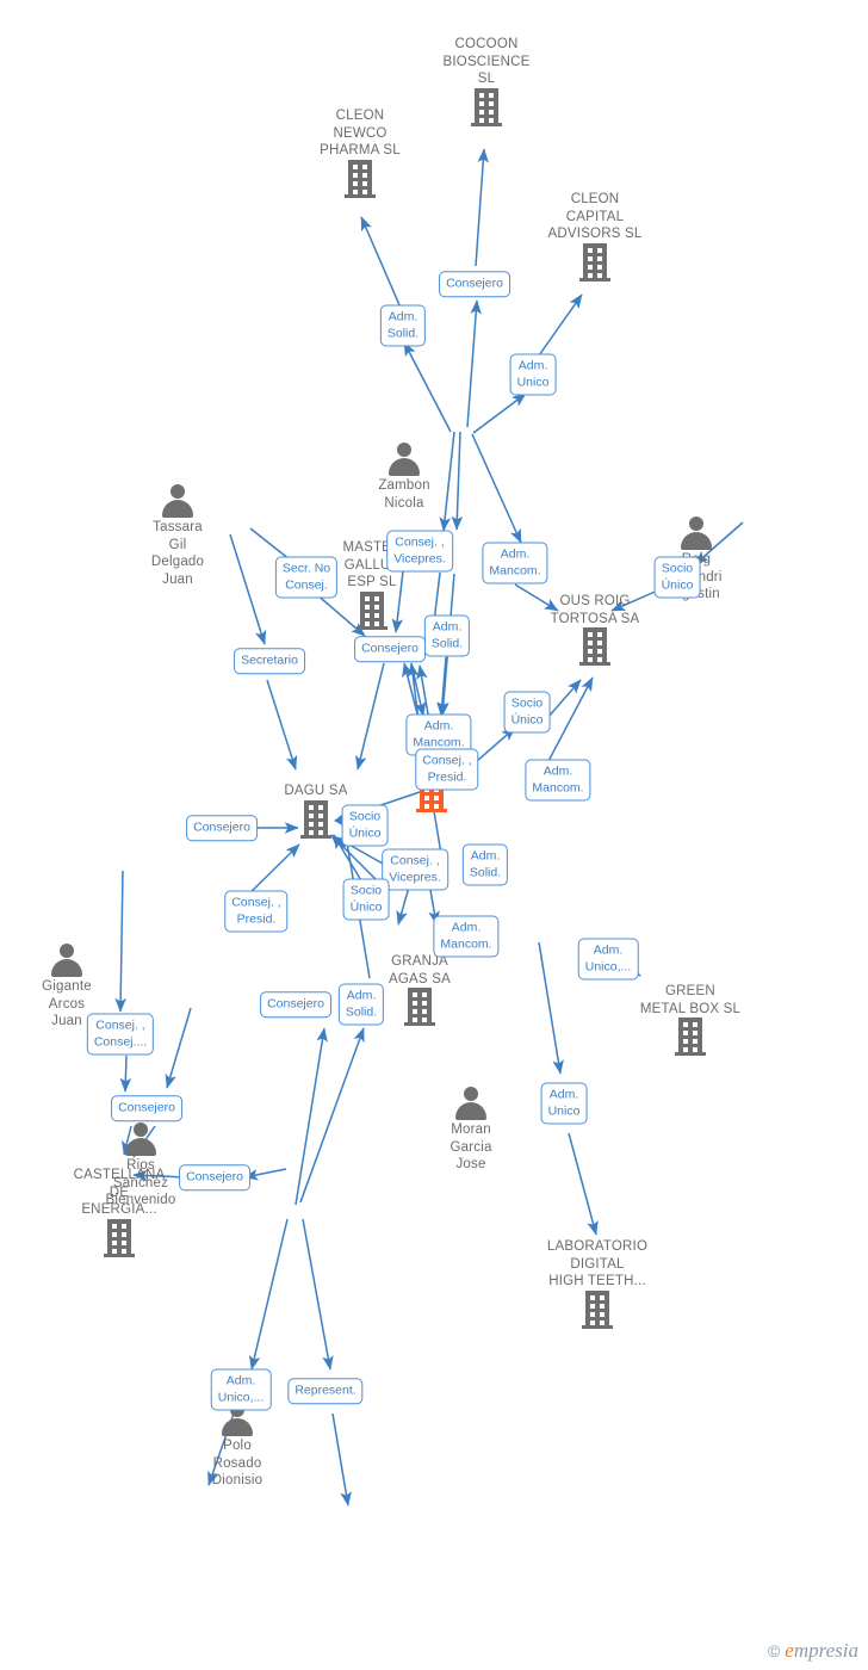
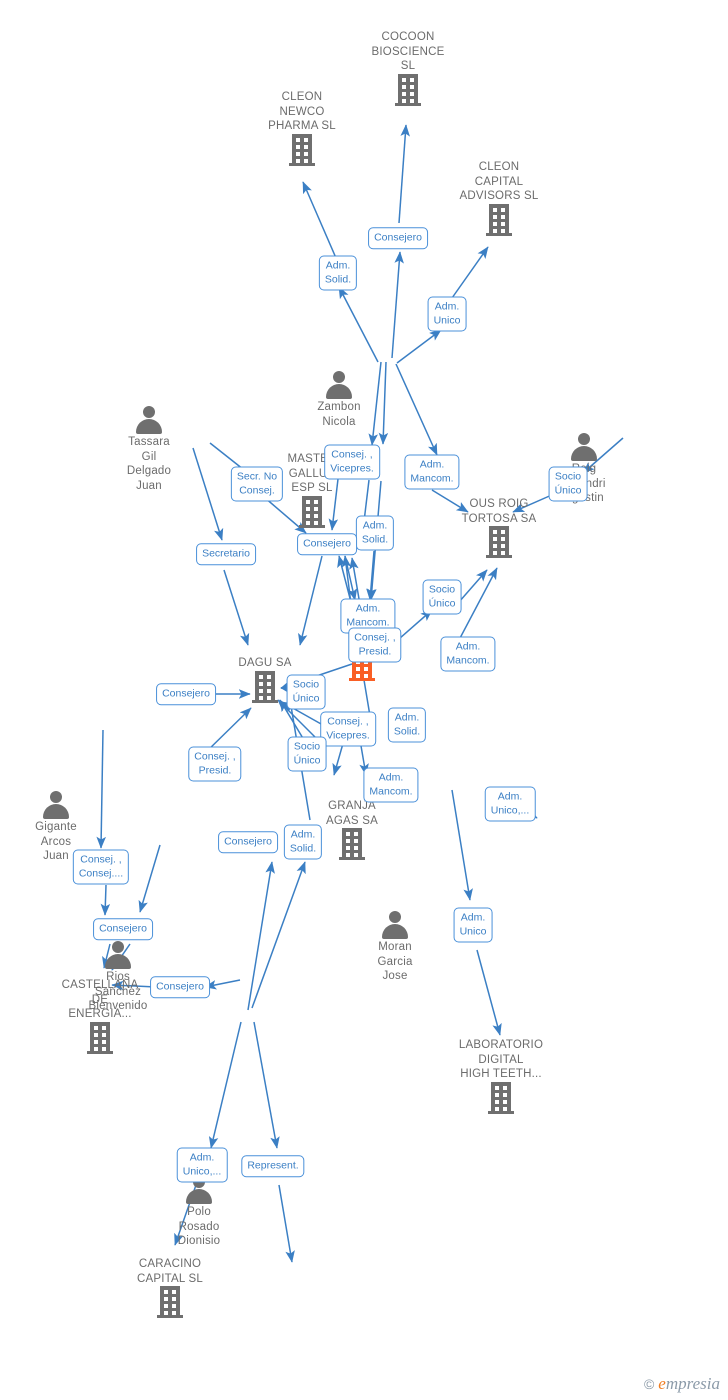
  COCOON
  BIOSCIENCE
  SL
  CLEON
  NEWCO
  PHARMA SL
  CLEON
  CAPITAL
  ADVISORS SL
  Zambon
  Nicola
  Tassara Gil
  Delgado
  Juan
  GALLU
  ESP SL
  OUS ROIG
  TORTOSA SA
  DAGU SA
  GRANJA
  AGAS SA
  Gigante
  Arcos Juan
  Rios
  Sanchez
  Bienvenido
  Moran
  Garcia Jose
- GREEN
- METAL BOX SL
  CASTELLANA
  DE
  ENERGIA...
  Polo
  Rosado
  Dionisio
  LABORATORIO
  DIGITAL
  HIGH TEETH...
+ CARACINO
+ CAPITAL SL
  Consejero
  Adm.
  Solid.
  Adm.
  Unico
  Secr. No
  Consej.
  Consej. ,
  Vicepres.
  Adm.
  Mancom.
  Socio
  Único
  Adm.
  Solid.
  Consejero
  Secretario
  Socio
  Único
  Adm.
  Mancom.
  Consej. ,
  Presid.
  Adm.
  Mancom.
  Socio
  Único
  Consejero
  Consej. ,
  Vicepres.
  Adm.
  Solid.
  Socio
  Único
  Consej. ,
  Presid.
  Adm.
  Mancom.
  Adm.
  Unico,...
  Consejero
  Adm.
  Solid.
  Consej. ,
  Consej....
  Adm.
  Unico
  Consejero
  Consejero
  Adm.
  Unico,...
  Represent.
  ©
  empresia
